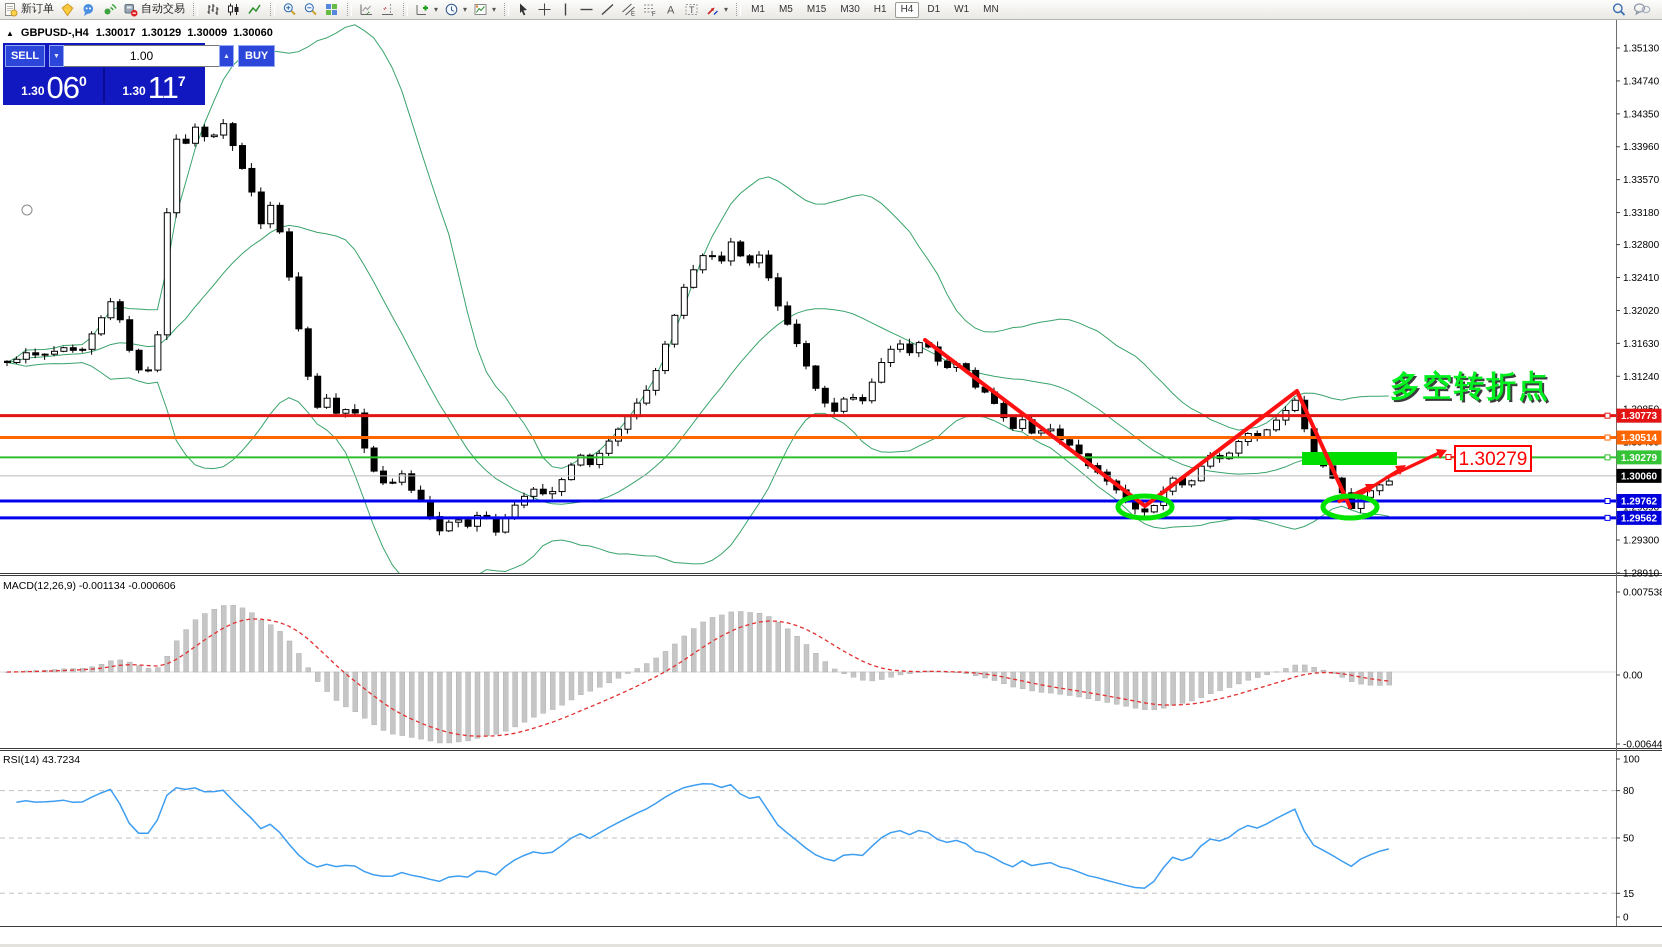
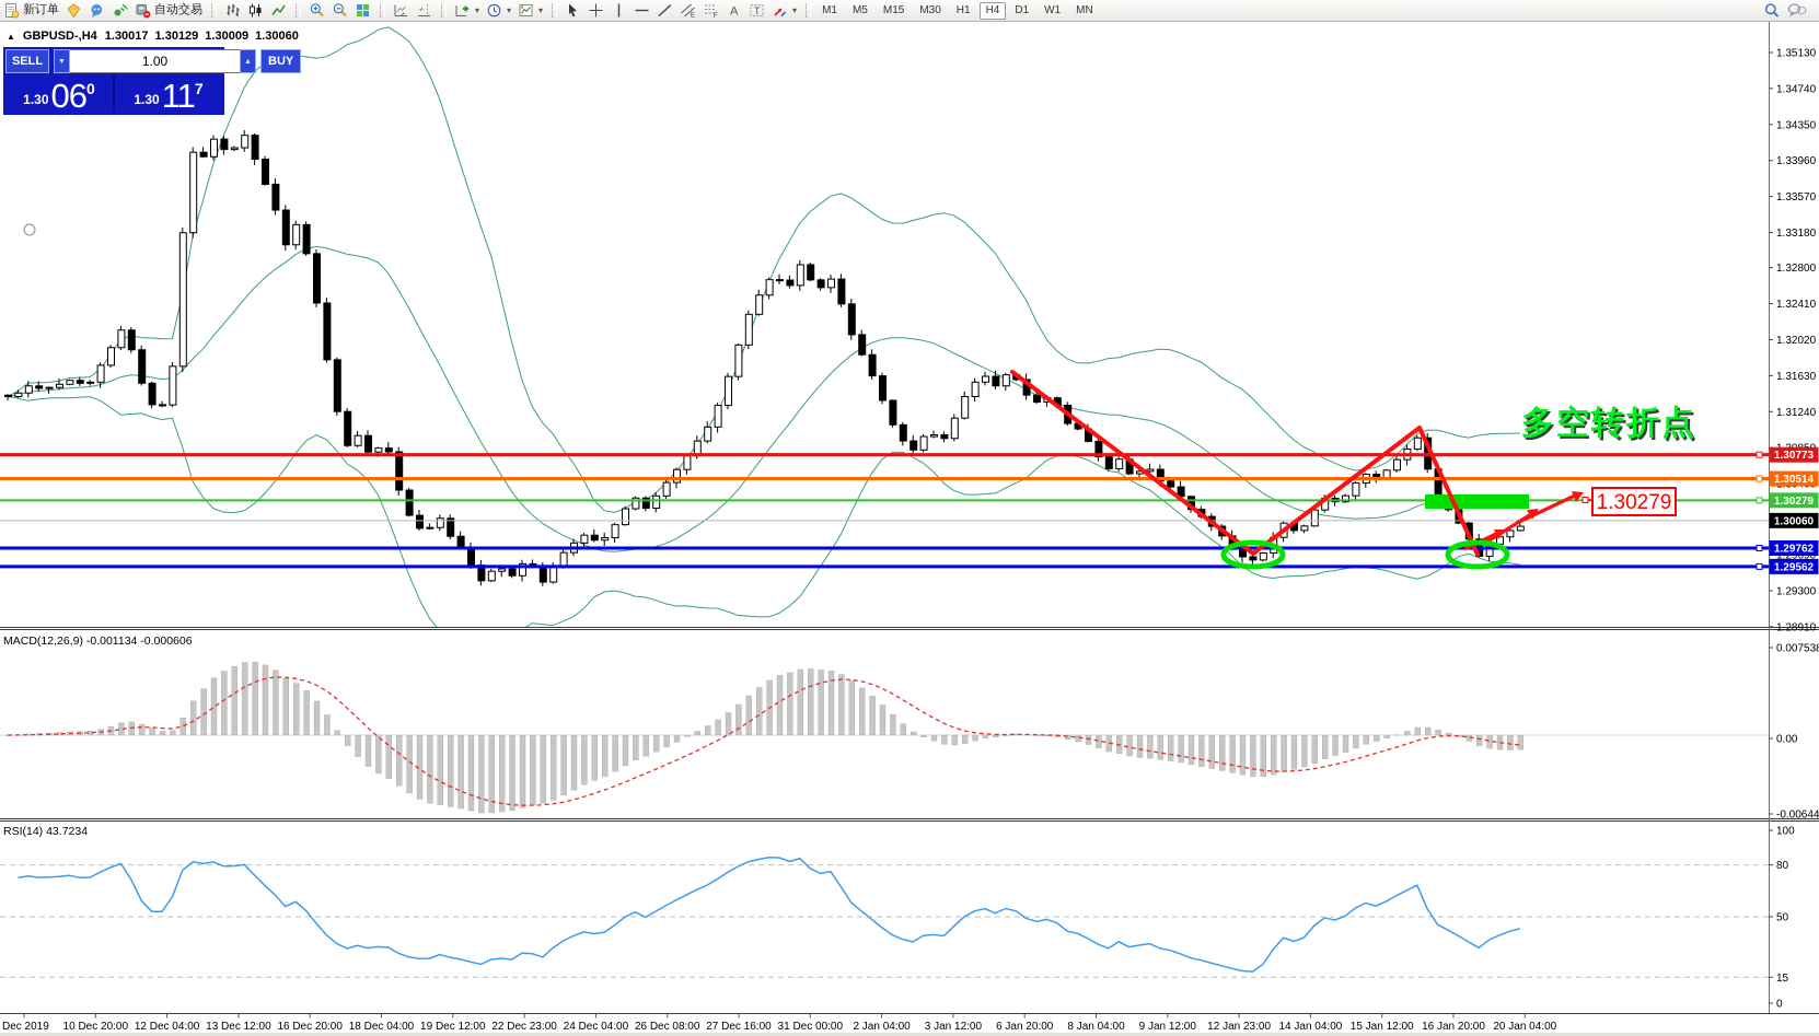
  新订单
  自动交易
  ▾
  ▾
  ▾
  A
  T
  ▾
  M1
  M5
  M15
  M30
  H1
  H4
  D1
  W1
  MN
  ▲
  GBPUSD-,H4
  1.30017
  1.30129
  1.30009
  1.30060
  SELL
  1.00
  BUY
  1.30
  06
  0
  1.30
  11
  7
  多空转折点
  1.30279
  1.35130
  1.34740
  1.34350
  1.33960
  1.33570
  1.33180
  1.32800
  1.32410
  1.32020
  1.31630
  1.31240
  1.29690
  1.29300
  1.28910
  0.00753
  0.00
  -0.00644
  100
  80
  50
  15
  0
  1.30773
  1.30514
  1.30279
  1.29762
  1.29562
  1.30060
  MACD(12,26,9) -0.001134 -0.000606
  RSI(14) 43.7234
+ Dec 2019
+ 10 Dec 20:00
+ 12 Dec 04:00
+ 13 Dec 12:00
+ 16 Dec 20:00
+ 18 Dec 04:00
+ 19 Dec 12:00
+ 22 Dec 23:00
+ 24 Dec 04:00
+ 26 Dec 08:00
+ 27 Dec 16:00
+ 31 Dec 00:00
+ 2 Jan 04:00
+ 3 Jan 12:00
+ 6 Jan 20:00
+ 8 Jan 04:00
+ 9 Jan 12:00
+ 12 Jan 23:00
+ 14 Jan 04:00
+ 15 Jan 12:00
+ 16 Jan 20:00
+ 20 Jan 04:00
